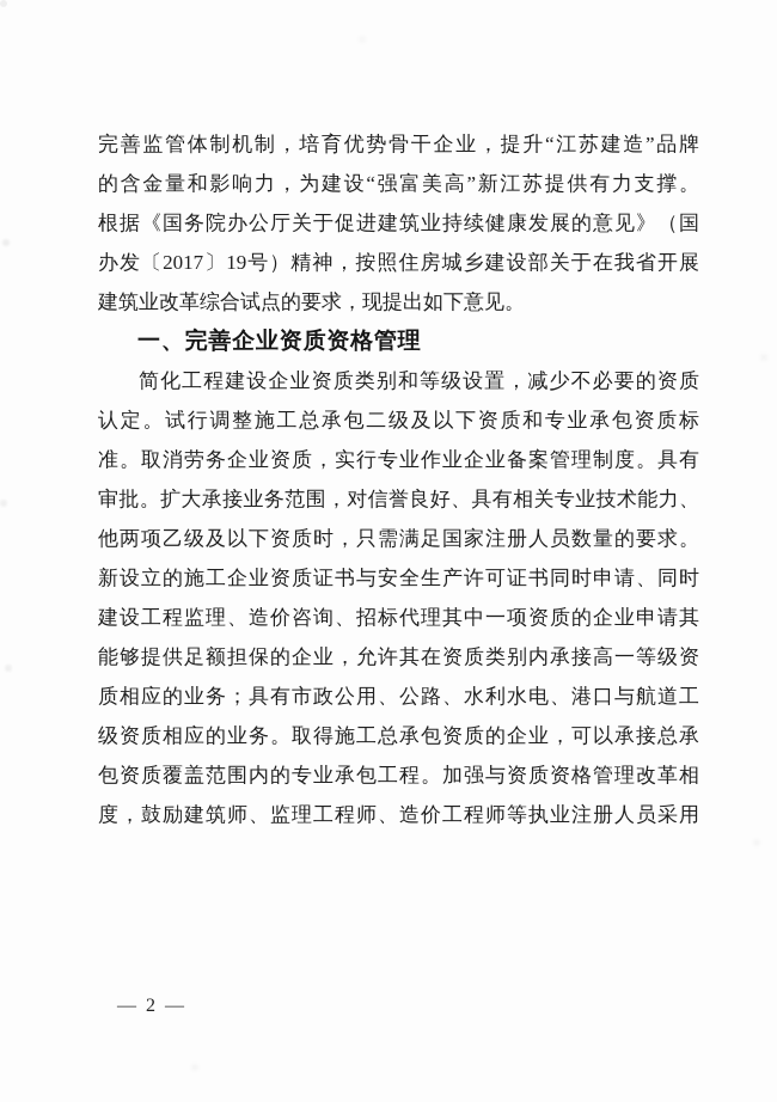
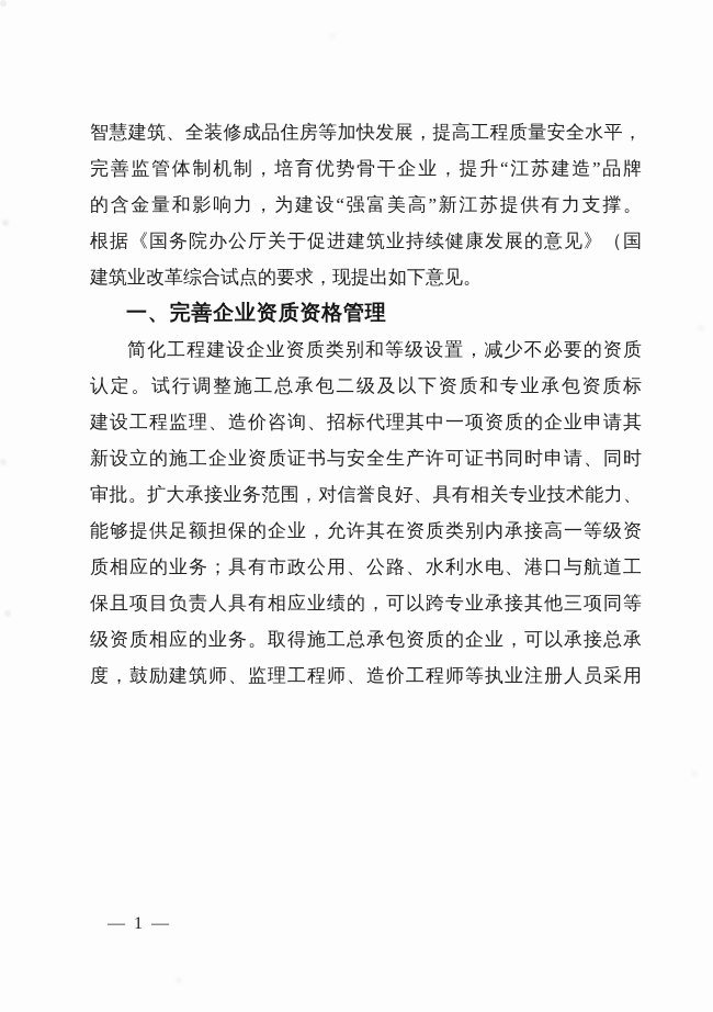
+ 智慧建筑、全装修成品住房等加快发展，提高工程质量安全水平，
  完善监管体制机制，培育优势骨干企业，提升“江苏建造”品牌
  的含金量和影响力，为建设“强富美高”新江苏提供有力支撑。
  根据《国务院办公厅关于促进建筑业持续健康发展的意见》（国
- 办发〔2017〕19号）精神，按照住房城乡建设部关于在我省开展
  建筑业改革综合试点的要求，现提出如下意见。
  一、完善企业资质资格管理
  简化工程建设企业资质类别和等级设置，减少不必要的资质
  认定。试行调整施工总承包二级及以下资质和专业承包资质标
- 准。取消劳务企业资质，实行专业作业企业备案管理制度。具有
- 审批。扩大承接业务范围，对信誉良好、具有相关专业技术能力、
+ 建设工程监理、造价咨询、招标代理其中一项资质的企业申请其
- 他两项乙级及以下资质时，只需满足国家注册人员数量的要求。
  新设立的施工企业资质证书与安全生产许可证书同时申请、同时
- 建设工程监理、造价咨询、招标代理其中一项资质的企业申请其
+ 审批。扩大承接业务范围，对信誉良好、具有相关专业技术能力、
  能够提供足额担保的企业，允许其在资质类别内承接高一等级资
  质相应的业务；具有市政公用、公路、水利水电、港口与航道工
+ 保且项目负责人具有相应业绩的，可以跨专业承接其他三项同等
  级资质相应的业务。取得施工总承包资质的企业，可以承接总承
- 包资质覆盖范围内的专业承包工程。加强与资质资格管理改革相
  度，鼓励建筑师、监理工程师、造价工程师等执业注册人员采用
- — 2 —
+ — 1 —
